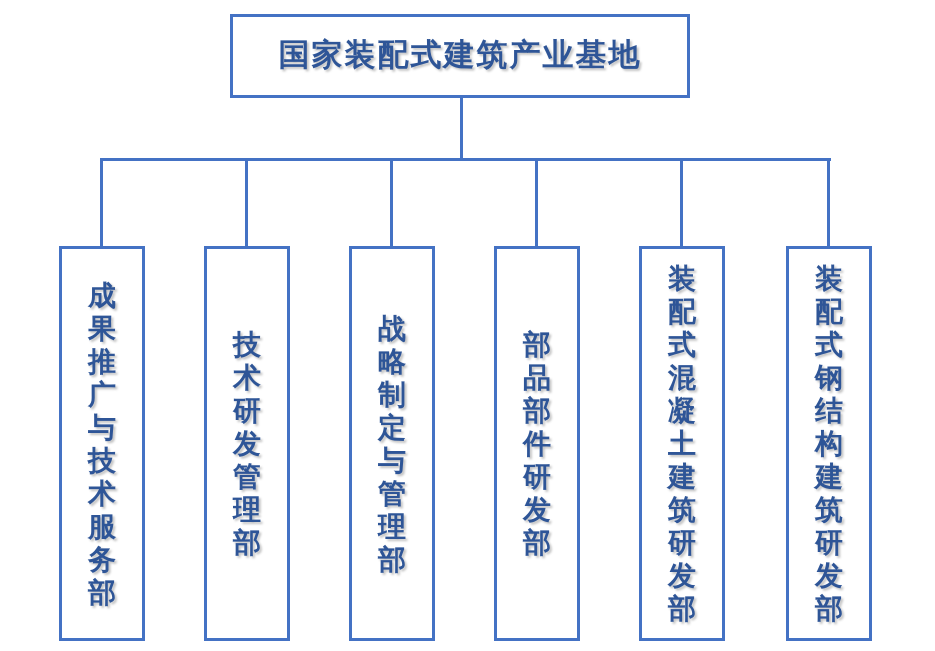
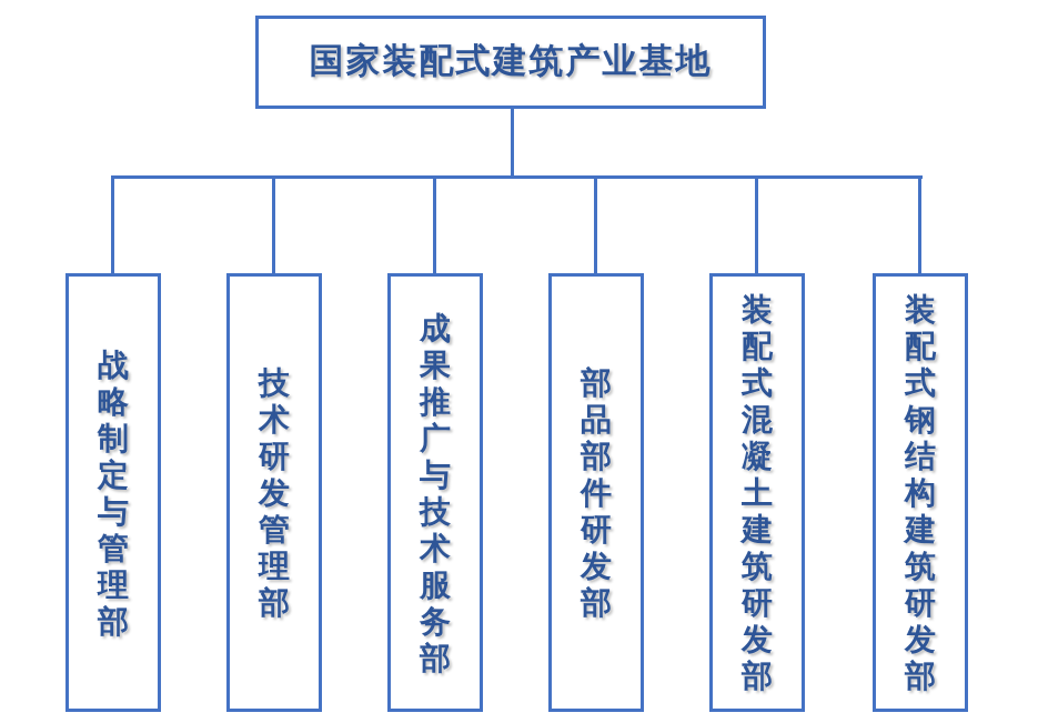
  国家装配式建筑产业基地
- 成果推广与技术服务部
+ 战略制定与管理部
  技术研发管理部
- 战略制定与管理部
+ 成果推广与技术服务部
  部品部件研发部
  装配式混凝土建筑研发部
  装配式钢结构建筑研发部
